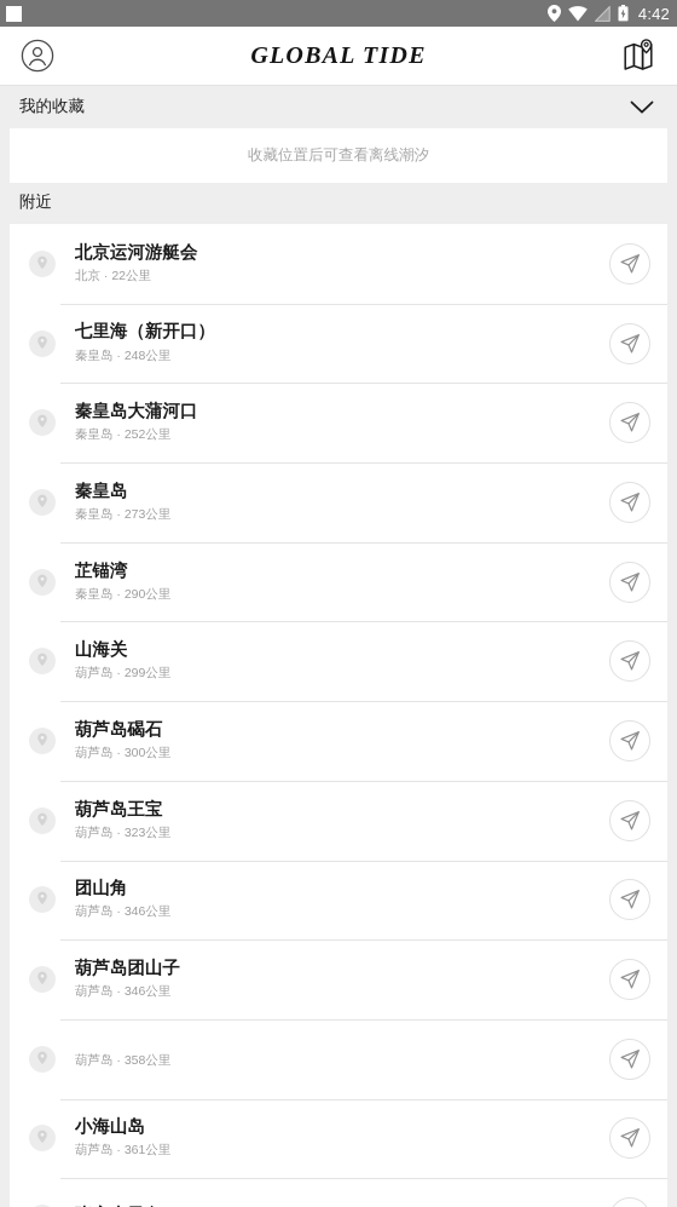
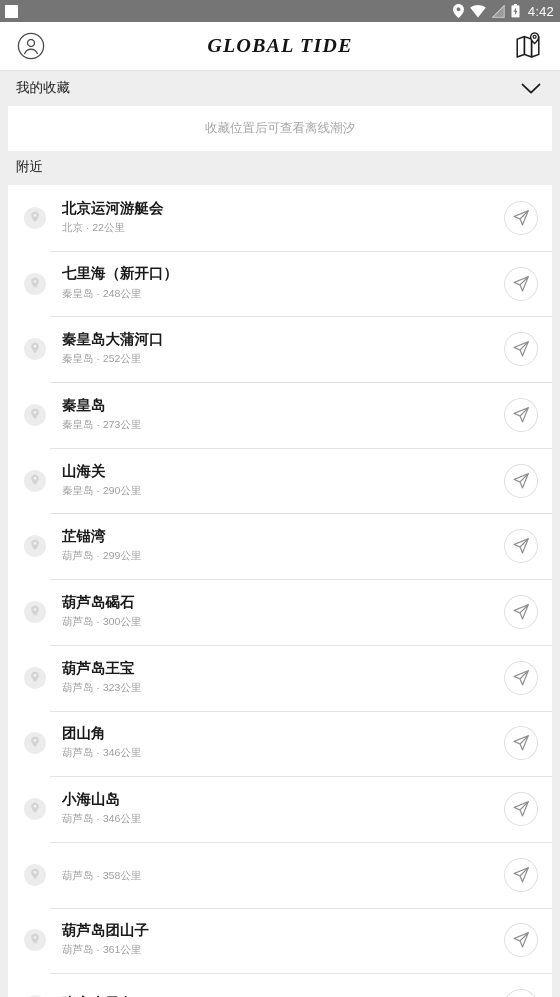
  4:42
  GLOBAL TIDE
  我的收藏
  收藏位置后可查看离线潮汐
  附近
  北京运河游艇会
  北京 · 22公里
  七里海（新开口）
  秦皇岛 · 248公里
  秦皇岛大蒲河口
  秦皇岛 · 252公里
  秦皇岛
  秦皇岛 · 273公里
- 芷锚湾
+ 山海关
  秦皇岛 · 290公里
- 山海关
+ 芷锚湾
  葫芦岛 · 299公里
  葫芦岛碣石
  葫芦岛 · 300公里
  葫芦岛王宝
  葫芦岛 · 323公里
  团山角
  葫芦岛 · 346公里
- 葫芦岛团山子
+ 小海山岛
  葫芦岛 · 346公里
  葫芦岛 · 358公里
- 小海山岛
+ 葫芦岛团山子
  葫芦岛 · 361公里
